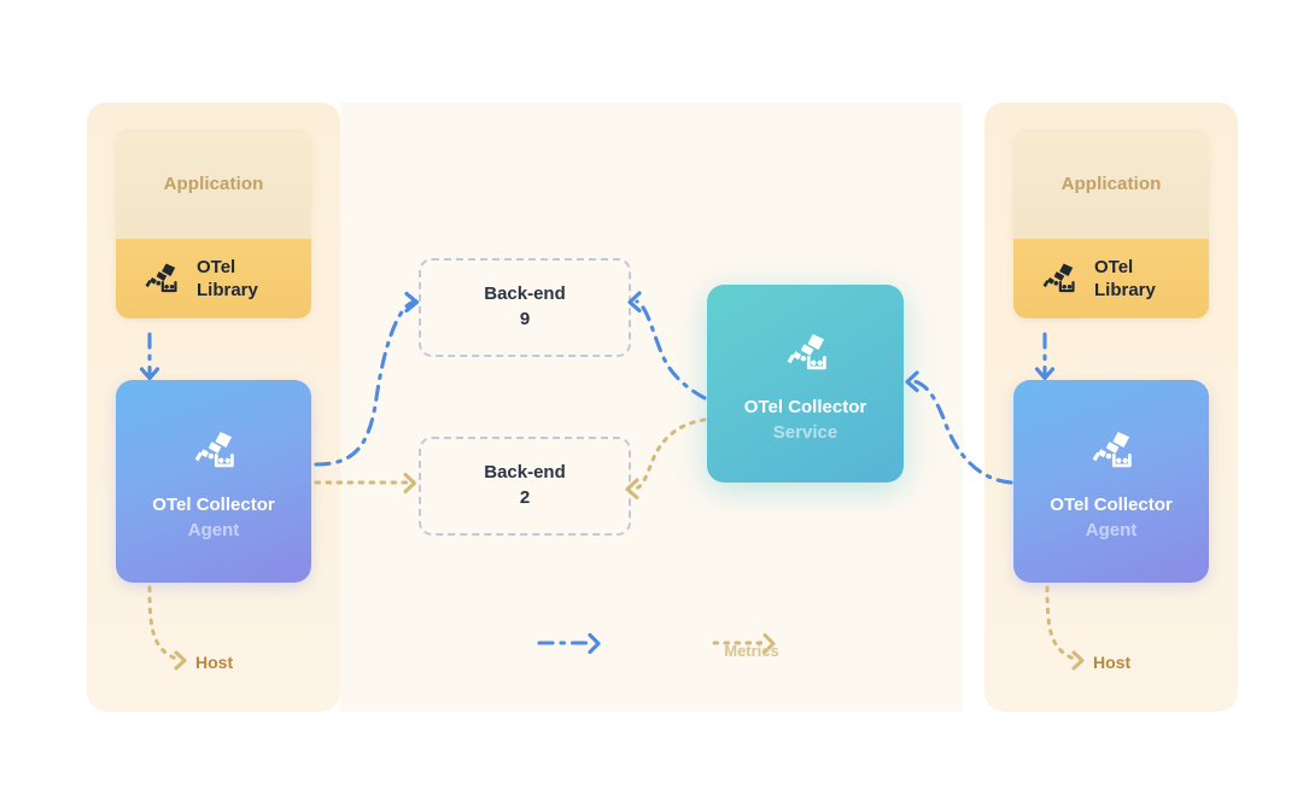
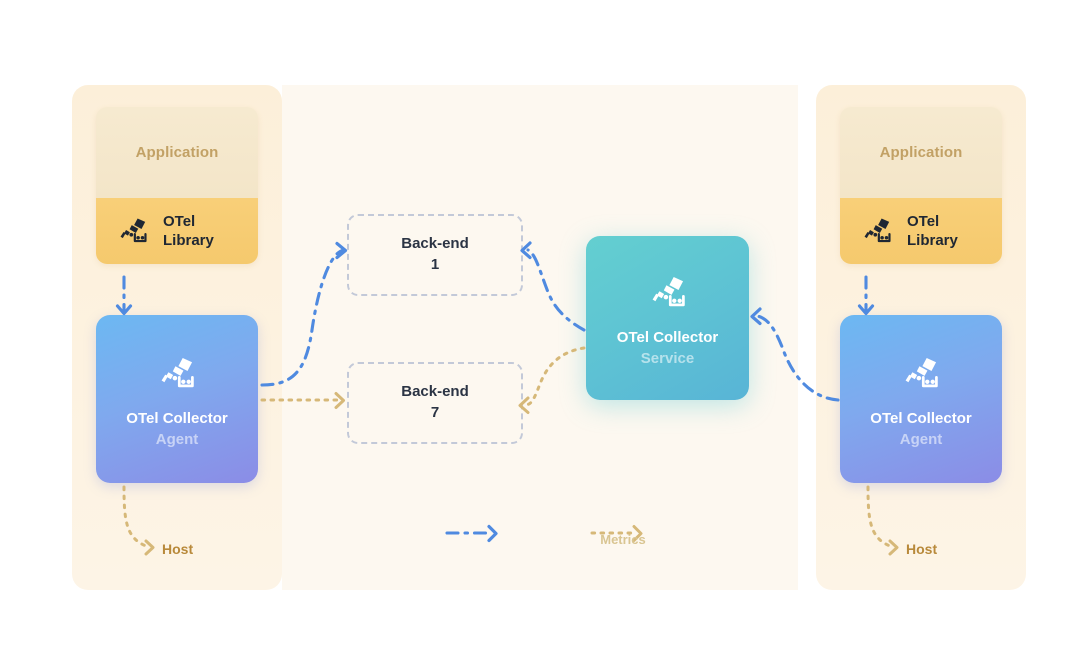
  Application
  OTel
  Library
  OTel Collector
  Agent
  Host
  Application
  OTel
  Library
  OTel Collector
  Agent
  Host
  Back-end
- 9
+ 1
  Back-end
- 2
+ 7
  OTel Collector
  Service
  Metrics
